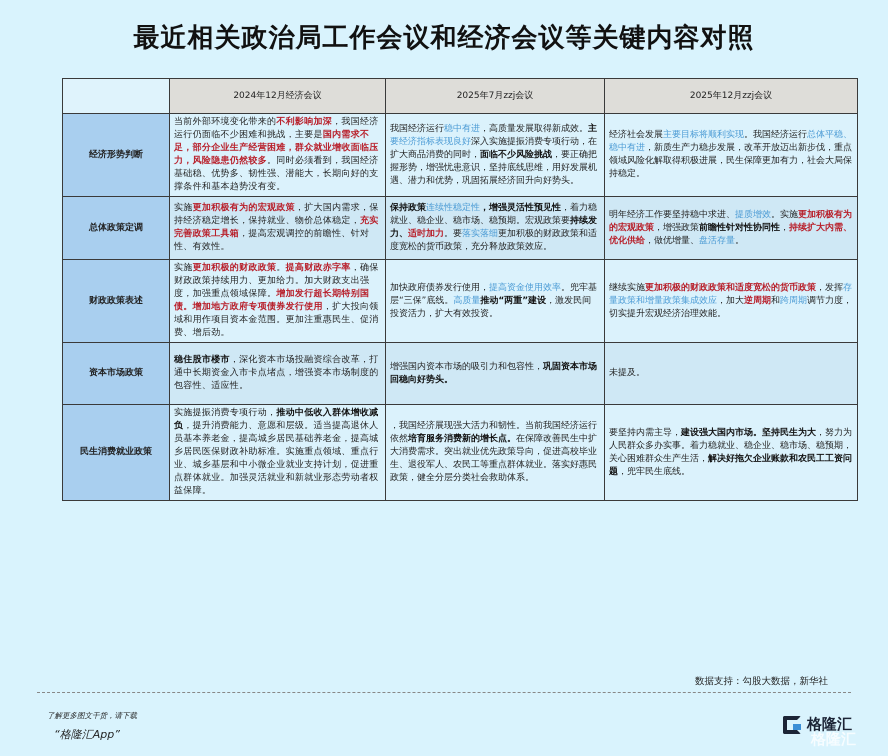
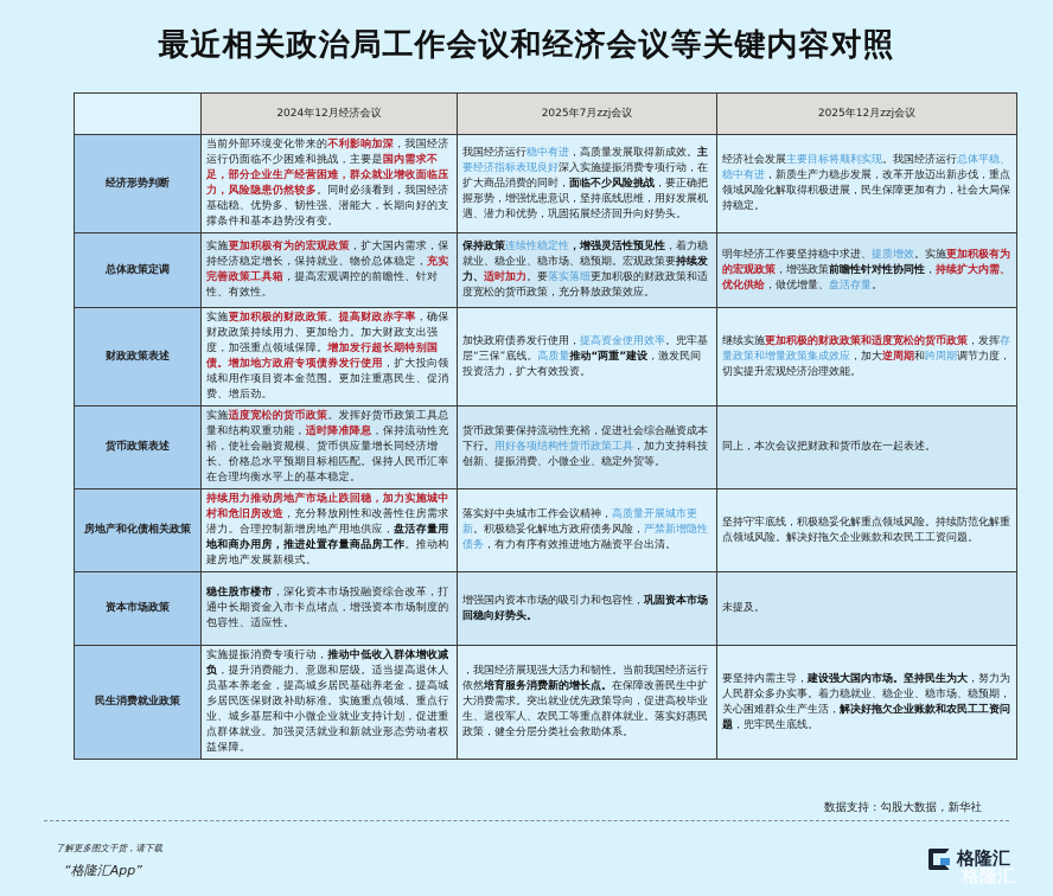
  最近相关政治局工作会议和经济会议等关键内容对照
  	2024年12月经济会议	2025年7月zzj会议	2025年12月zzj会议
  经济形势判断	当前外部环境变化带来的不利影响加深，我国经济运行仍面临不少困难和挑战，主要是国内需求不足，部分企业生产经营困难，群众就业增收面临压力，风险隐患仍然较多。同时必须看到，我国经济基础稳、优势多、韧性强、潜能大，长期向好的支撑条件和基本趋势没有变。	我国经济运行稳中有进，高质量发展取得新成效。主要经济指标表现良好深入实施提振消费专项行动，在扩大商品消费的同时，面临不少风险挑战，要正确把握形势，增强忧患意识，坚持底线思维，用好发展机遇、潜力和优势，巩固拓展经济回升向好势头。	经济社会发展主要目标将顺利实现。我国经济运行总体平稳、稳中有进，新质生产力稳步发展，改革开放迈出新步伐，重点领域风险化解取得积极进展，民生保障更加有力，社会大局保持稳定。
  总体政策定调	实施更加积极有为的宏观政策，扩大国内需求，保持经济稳定增长，保持就业、物价总体稳定，充实完善政策工具箱，提高宏观调控的前瞻性、针对性、有效性。	保持政策连续性稳定性，增强灵活性预见性，着力稳就业、稳企业、稳市场、稳预期。宏观政策要持续发力、适时加力。要落实落细更加积极的财政政策和适度宽松的货币政策，充分释放政策效应。	明年经济工作要坚持稳中求进、提质增效。实施更加积极有为的宏观政策，增强政策前瞻性针对性协同性，持续扩大内需、优化供给，做优增量、盘活存量。
  财政政策表述	实施更加积极的财政政策。提高财政赤字率，确保财政政策持续用力、更加给力。加大财政支出强度，加强重点领域保障。增加发行超长期特别国债。增加地方政府专项债券发行使用，扩大投向领域和用作项目资本金范围。更加注重惠民生、促消费、增后劲。	加快政府债券发行使用，提高资金使用效率。兜牢基层“三保”底线。高质量推动“两重”建设，激发民间投资活力，扩大有效投资。	继续实施更加积极的财政政策和适度宽松的货币政策，发挥存量政策和增量政策集成效应，加大逆周期和跨周期调节力度，切实提升宏观经济治理效能。
+ 货币政策表述	实施适度宽松的货币政策。发挥好货币政策工具总量和结构双重功能，适时降准降息，保持流动性充裕，使社会融资规模、货币供应量增长同经济增长、价格总水平预期目标相匹配。保持人民币汇率在合理均衡水平上的基本稳定。	货币政策要保持流动性充裕，促进社会综合融资成本下行。用好各项结构性货币政策工具，加力支持科技创新、提振消费、小微企业、稳定外贸等。	同上，本次会议把财政和货币放在一起表述。
+ 房地产和化债相关政策	持续用力推动房地产市场止跌回稳，加力实施城中村和危旧房改造，充分释放刚性和改善性住房需求潜力。合理控制新增房地产用地供应，盘活存量用地和商办用房，推进处置存量商品房工作。推动构建房地产发展新模式。	落实好中央城市工作会议精神，高质量开展城市更新。积极稳妥化解地方政府债务风险，严禁新增隐性债务，有力有序有效推进地方融资平台出清。	坚持守牢底线，积极稳妥化解重点领域风险。持续防范化解重点领域风险。解决好拖欠企业账款和农民工工资问题。
  资本市场政策	稳住股市楼市，深化资本市场投融资综合改革，打通中长期资金入市卡点堵点，增强资本市场制度的包容性、适应性。	增强国内资本市场的吸引力和包容性，巩固资本市场回稳向好势头。	未提及。
  民生消费就业政策	实施提振消费专项行动，推动中低收入群体增收减负，提升消费能力、意愿和层级。适当提高退休人员基本养老金，提高城乡居民基础养老金，提高城乡居民医保财政补助标准。实施重点领域、重点行业、城乡基层和中小微企业就业支持计划，促进重点群体就业。加强灵活就业和新就业形态劳动者权益保障。	，我国经济展现强大活力和韧性。当前我国经济运行依然培育服务消费新的增长点。在保障改善民生中扩大消费需求。突出就业优先政策导向，促进高校毕业生、退役军人、农民工等重点群体就业。落实好惠民政策，健全分层分类社会救助体系。	要坚持内需主导，建设强大国内市场。坚持民生为大，努力为人民群众多办实事。着力稳就业、稳企业、稳市场、稳预期，关心困难群众生产生活，解决好拖欠企业账款和农民工工资问题，兜牢民生底线。
  数据支持：勾股大数据，新华社
  了解更多图文干货，请下载
  “格隆汇App”
  格隆汇
  格隆汇
